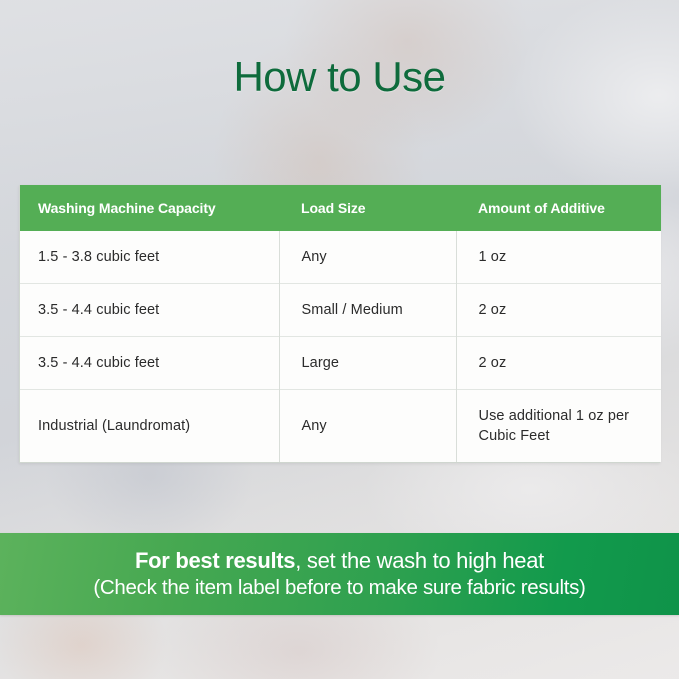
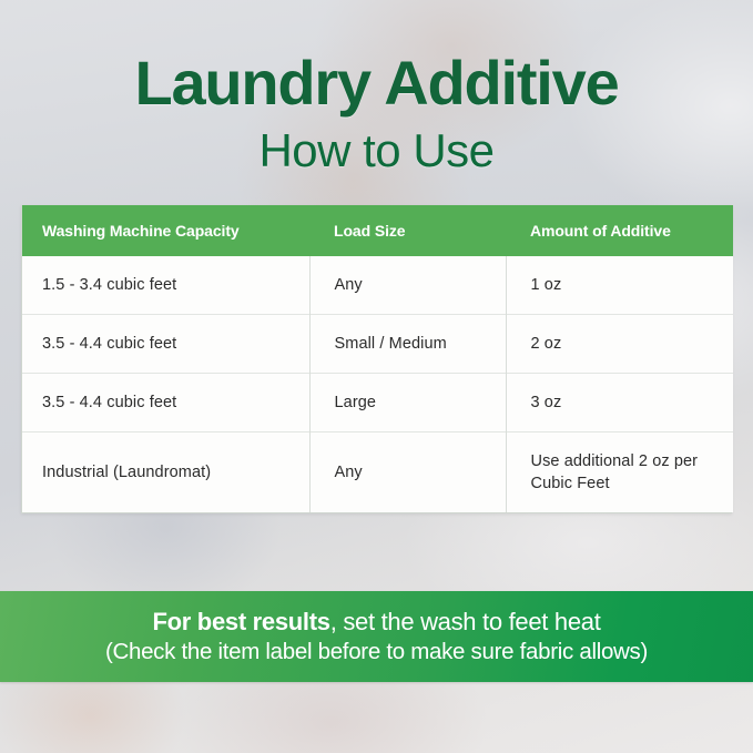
+ Laundry Additive
  How to Use
  Washing Machine Capacity	Load Size	Amount of Additive
- 1.5 - 3.8 cubic feet	Any	1 oz
+ 1.5 - 3.4 cubic feet	Any	1 oz
  3.5 - 4.4 cubic feet	Small / Medium	2 oz
- 3.5 - 4.4 cubic feet	Large	2 oz
+ 3.5 - 4.4 cubic feet	Large	3 oz
- Industrial (Laundromat)	Any	Use additional 1 oz per Cubic Feet
+ Industrial (Laundromat)	Any	Use additional 2 oz per Cubic Feet
- For best results, set the wash to high heat
+ For best results, set the wash to feet heat
- (Check the item label before to make sure fabric results)
+ (Check the item label before to make sure fabric allows)
